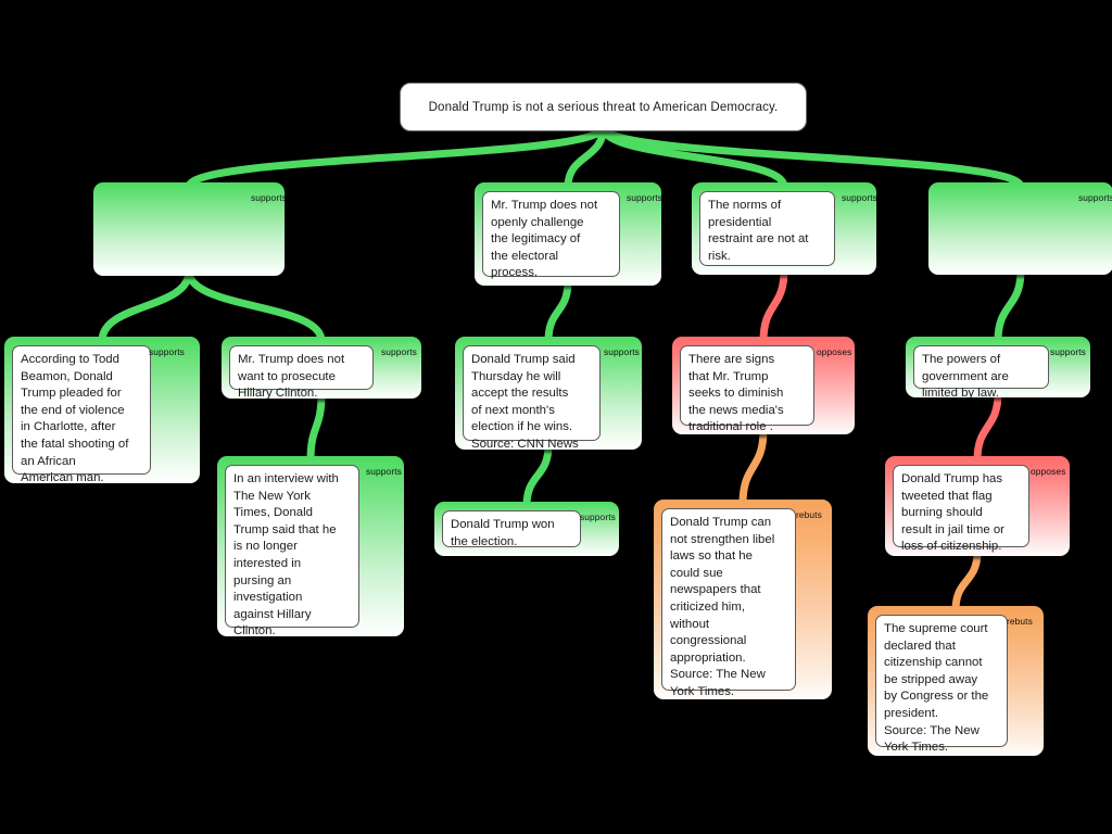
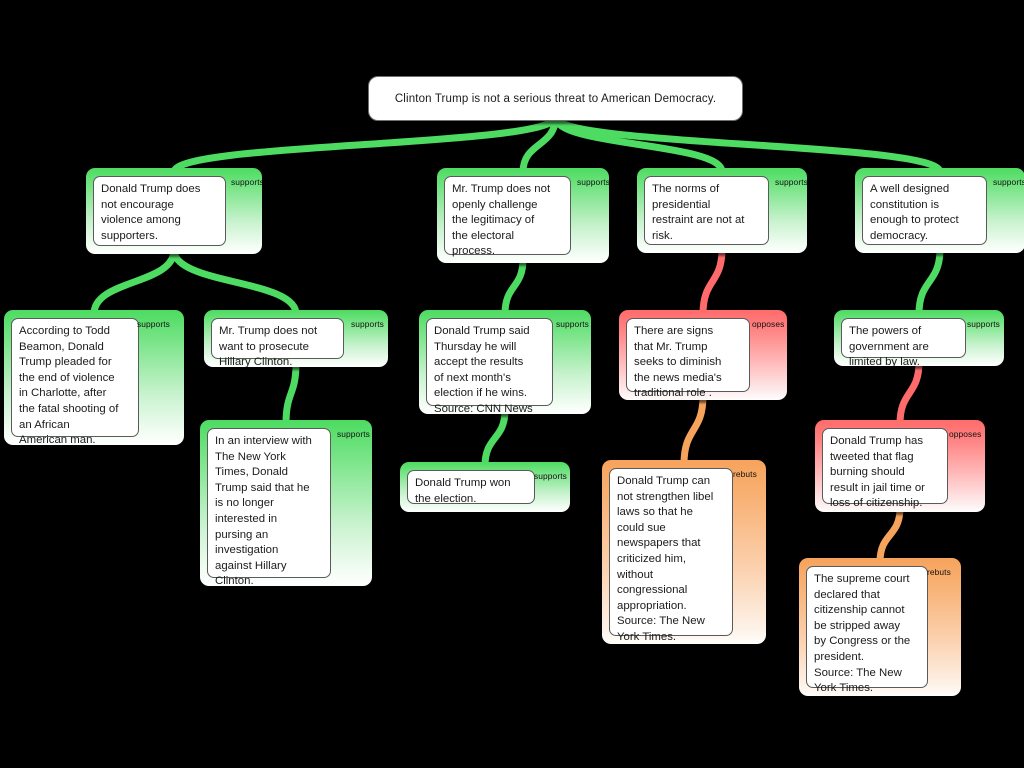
- Donald Trump is not a serious threat to American Democracy.
+ Clinton Trump is not a serious threat to American Democracy.
+ Donald Trump does
+ not encourage
+ violence among
+ supporters.
  supports
  Mr. Trump does not
  openly challenge
  the legitimacy of
  the electoral
  process.
  supports
  The norms of
  presidential
  restraint are not at
  risk.
  supports
+ A well designed
+ constitution is
+ enough to protect
+ democracy.
  support
  According to Todd
  Beamon, Donald
  Trump pleaded for
  the end of violence
  in Charlotte, after
  the fatal shooting of
  an African
  American man.
  supports
  Mr. Trump does not
  want to prosecute
  Hillary Clinton.
  supports
  In an interview with
  The New York
  Times, Donald
  Trump said that he
  is no longer
  interested in
  pursing an
  investigation
  against Hillary
  Clinton.
  supports
  Donald Trump said
  Thursday he will
  accept the results
  of next month's
  election if he wins.
  Source: CNN News
  supports
  Donald Trump won
  the election.
  supports
  There are signs
  that Mr. Trump
  seeks to diminish
  the news media's
  traditional role .
  opposes
  Donald Trump can
  not strengthen libel
  laws so that he
  could sue
  newspapers that
  criticized him,
  without
  congressional
  appropriation.
  Source: The New
  York Times.
  rebuts
  The powers of
  government are
  limited by law.
  supports
  Donald Trump has
  tweeted that flag
  burning should
  result in jail time or
  loss of citizenship.
  opposes
  The supreme court
  declared that
  citizenship cannot
  be stripped away
  by Congress or the
  president.
  Source: The New
  York Times.
  rebuts
